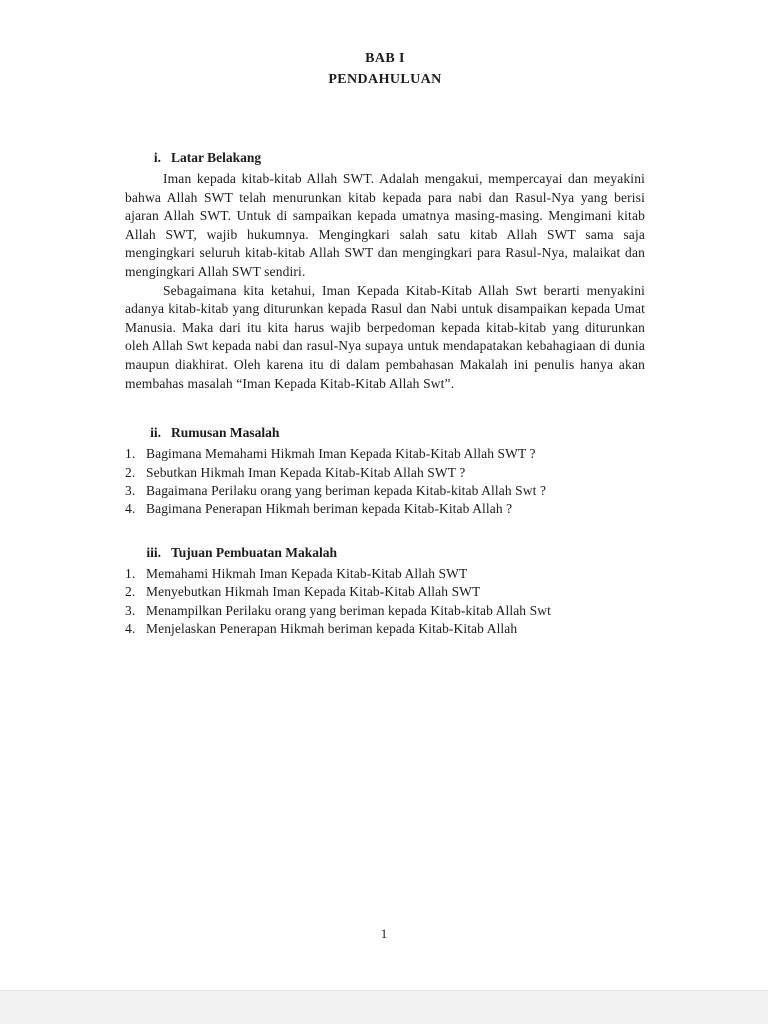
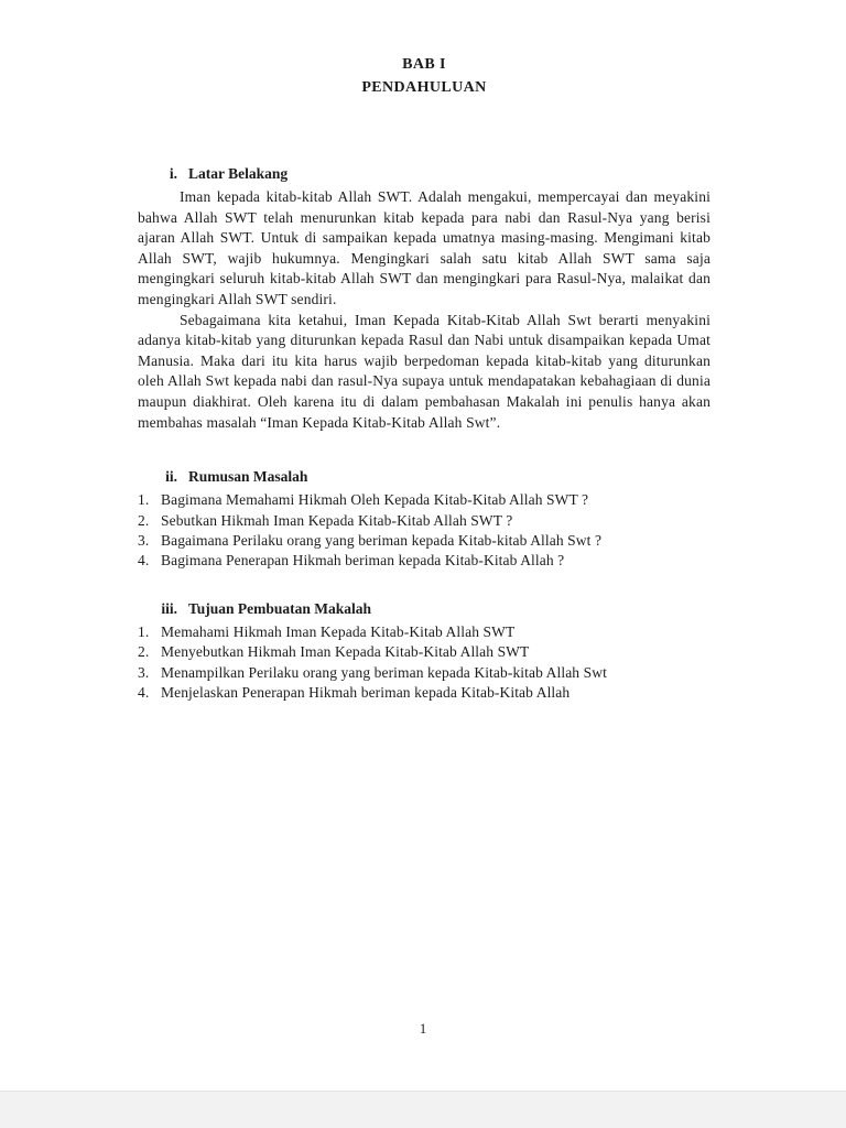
  BAB I
  PENDAHULUAN
  i.
  Latar Belakang
  Iman kepada kitab-kitab Allah SWT. Adalah mengakui, mempercayai dan meyakini bahwa Allah SWT telah menurunkan kitab kepada para nabi dan Rasul-Nya yang berisi ajaran Allah SWT. Untuk di sampaikan kepada umatnya masing-masing. Mengimani kitab Allah SWT, wajib hukumnya. Mengingkari salah satu kitab Allah SWT sama saja mengingkari seluruh kitab-kitab Allah SWT dan mengingkari para Rasul-Nya, malaikat dan mengingkari Allah SWT sendiri.
  Sebagaimana kita ketahui, Iman Kepada Kitab-Kitab Allah Swt berarti menyakini adanya kitab-kitab yang diturunkan kepada Rasul dan Nabi untuk disampaikan kepada Umat Manusia. Maka dari itu kita harus wajib berpedoman kepada kitab-kitab yang diturunkan oleh Allah Swt kepada nabi dan rasul-Nya supaya untuk mendapatakan kebahagiaan di dunia maupun diakhirat. Oleh karena itu di dalam pembahasan Makalah ini penulis hanya akan membahas masalah “Iman Kepada Kitab-Kitab Allah Swt”.
  ii.
  Rumusan Masalah
  1.
- Bagimana Memahami Hikmah Iman Kepada Kitab-Kitab Allah SWT ?
+ Bagimana Memahami Hikmah Oleh Kepada Kitab-Kitab Allah SWT ?
  2.
  Sebutkan Hikmah Iman Kepada Kitab-Kitab Allah SWT ?
  3.
  Bagaimana Perilaku orang yang beriman kepada Kitab-kitab Allah Swt ?
  4.
  Bagimana Penerapan Hikmah beriman kepada Kitab-Kitab Allah ?
  iii.
  Tujuan Pembuatan Makalah
  1.
  Memahami Hikmah Iman Kepada Kitab-Kitab Allah SWT
  2.
  Menyebutkan Hikmah Iman Kepada Kitab-Kitab Allah SWT
  3.
  Menampilkan Perilaku orang yang beriman kepada Kitab-kitab Allah Swt
  4.
  Menjelaskan Penerapan Hikmah beriman kepada Kitab-Kitab Allah
  1
